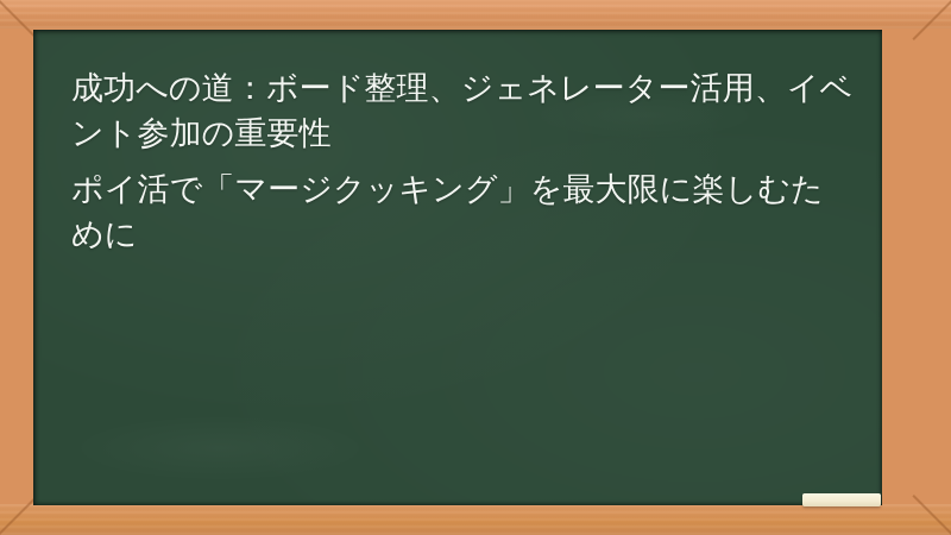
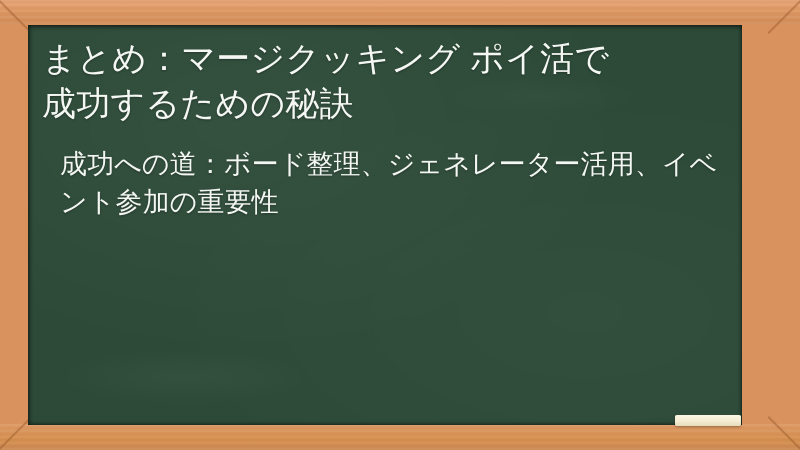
+ まとめ：マージクッキング ポイ活で
+ 成功するための秘訣
  成功への道：ボード整理、ジェネレーター活用、イベント参加の重要性
- ポイ活で「マージクッキング」を最大限に楽しむために
